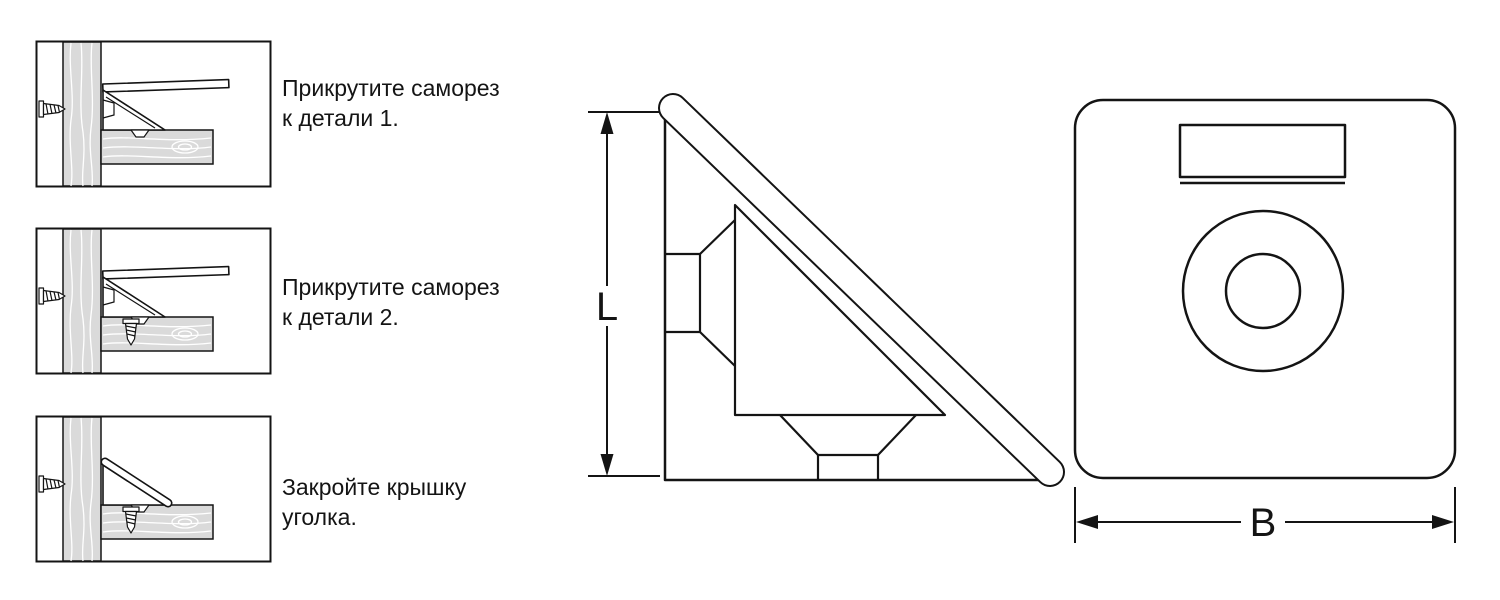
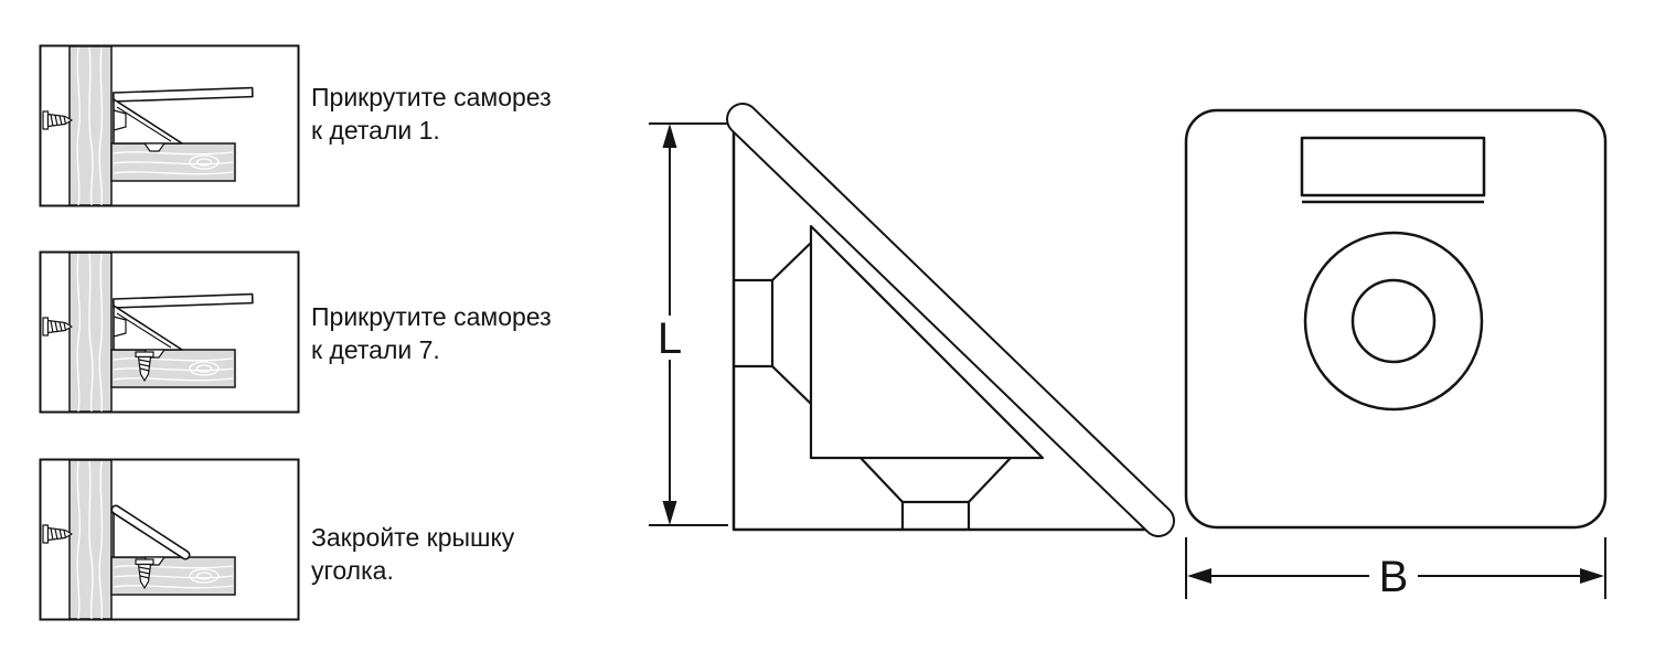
  Прикрутите саморез
  к детали 1.
  Прикрутите саморез
- к детали 2.
+ к детали 7.
  Закройте крышку
  уголка.
  L
  B
